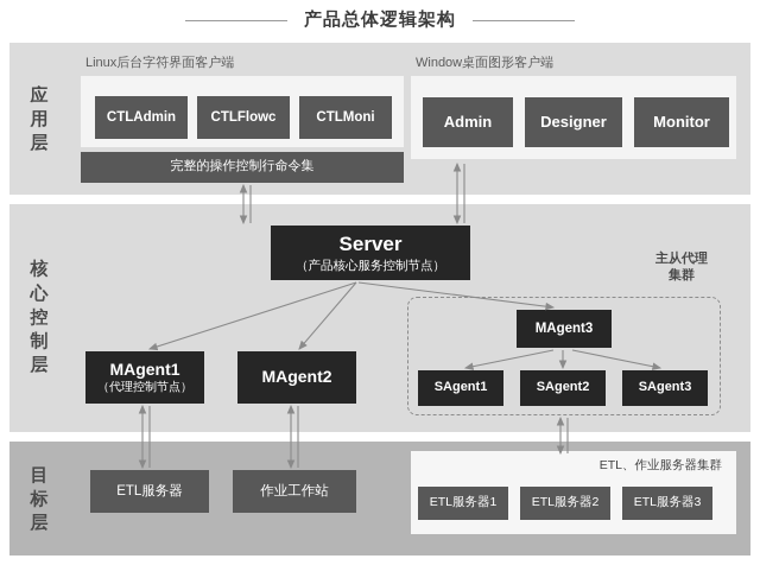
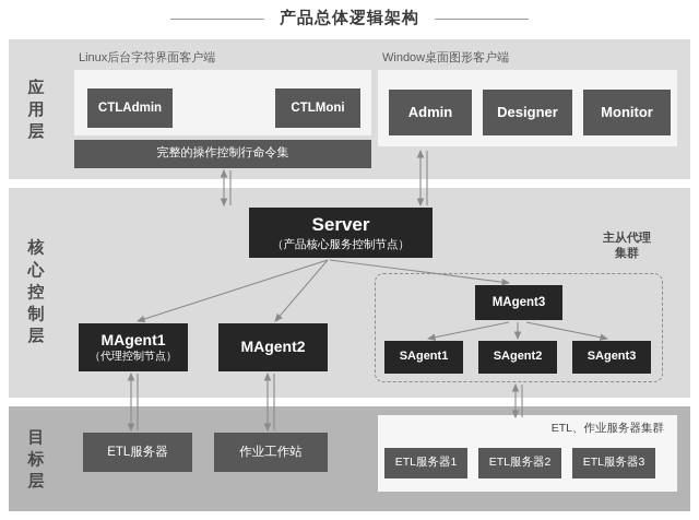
  产品总体逻辑架构
  应
  用
  层
  核
  心
  控
  制
  层
  目
  标
  层
  Linux后台字符界面客户端
  CTLAdmin
- CTLFlowc
  CTLMoni
  完整的操作控制行命令集
  Window桌面图形客户端
  Admin
  Designer
  Monitor
  Server
  （产品核心服务控制节点）
  MAgent1
  （代理控制节点）
  MAgent2
  主从代理集群
  MAgent3
  SAgent1
  SAgent2
  SAgent3
  ETL服务器
  作业工作站
  ETL、作业服务器集群
  ETL服务器1
  ETL服务器2
  ETL服务器3
